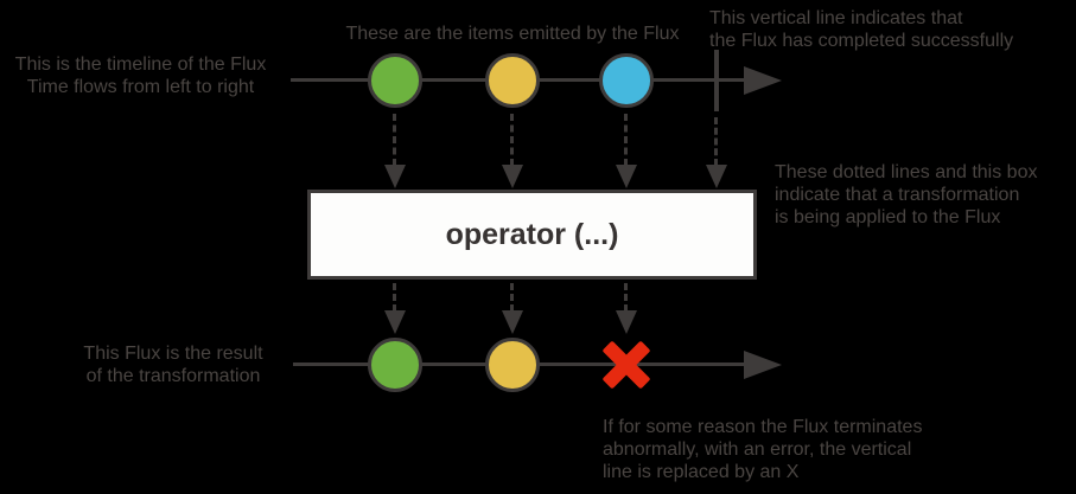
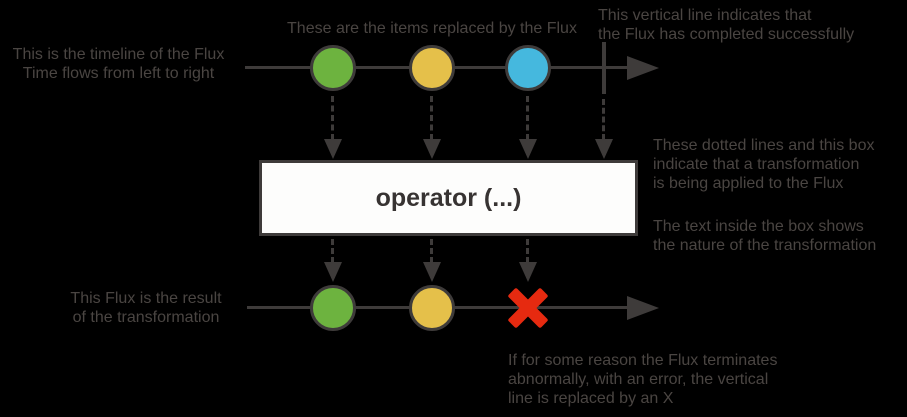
  This is the timeline of the Flux
  Time flows from left to right
- These are the items emitted by the Flux
+ These are the items replaced by the Flux
  This vertical line indicates that
  the Flux has completed successfully
  These dotted lines and this box
  indicate that a transformation
  is being applied to the Flux
+ The text inside the box shows
+ the nature of the transformation
  This Flux is the result
  of the transformation
  If for some reason the Flux terminates
  abnormally, with an error, the vertical
  line is replaced by an X
  operator (...)
